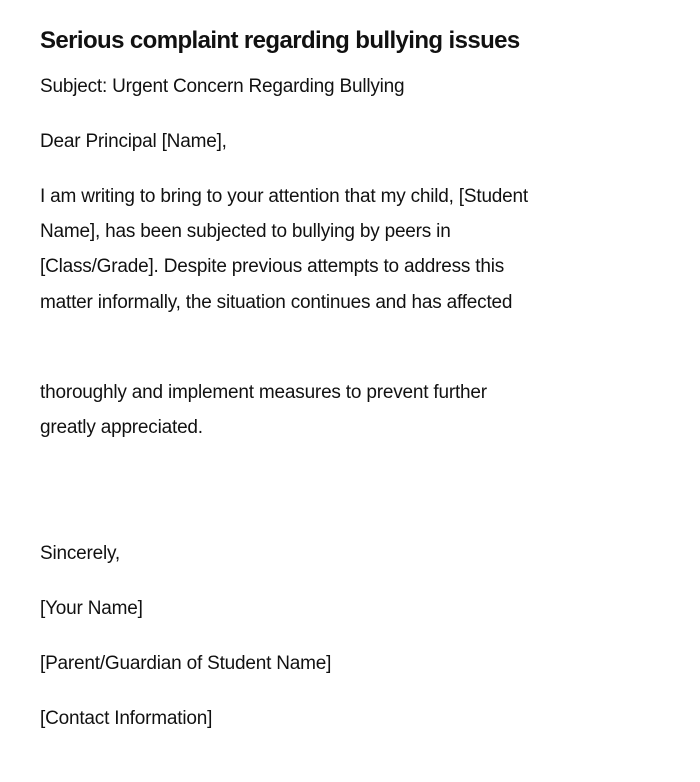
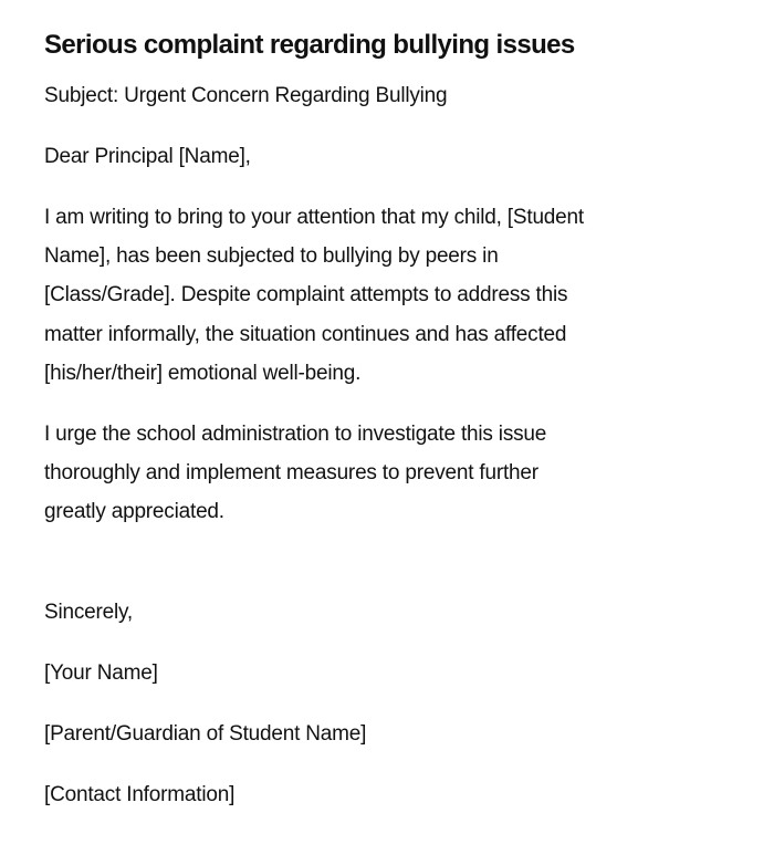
  Serious complaint regarding bullying issues
  Subject: Urgent Concern Regarding Bullying
  Dear Principal [Name],
  I am writing to bring to your attention that my child, [Student
  Name], has been subjected to bullying by peers in
- [Class/Grade]. Despite previous attempts to address this
+ [Class/Grade]. Despite complaint attempts to address this
  matter informally, the situation continues and has affected
+ [his/her/their] emotional well-being.
+ I urge the school administration to investigate this issue
  thoroughly and implement measures to prevent further
  greatly appreciated.
  Sincerely,
  [Your Name]
  [Parent/Guardian of Student Name]
  [Contact Information]
